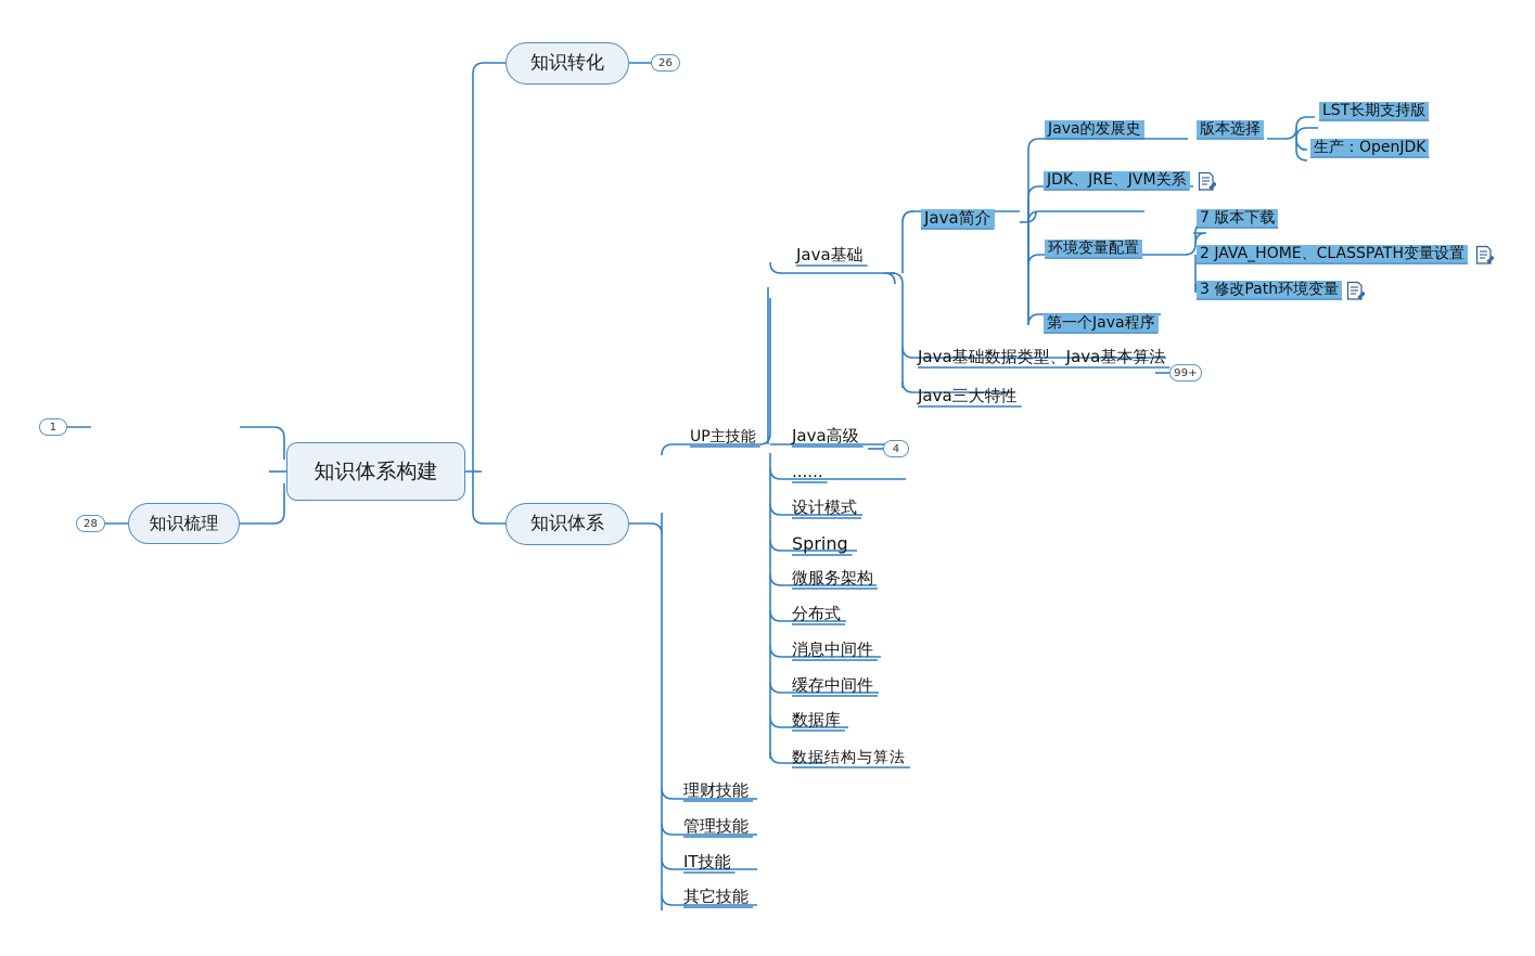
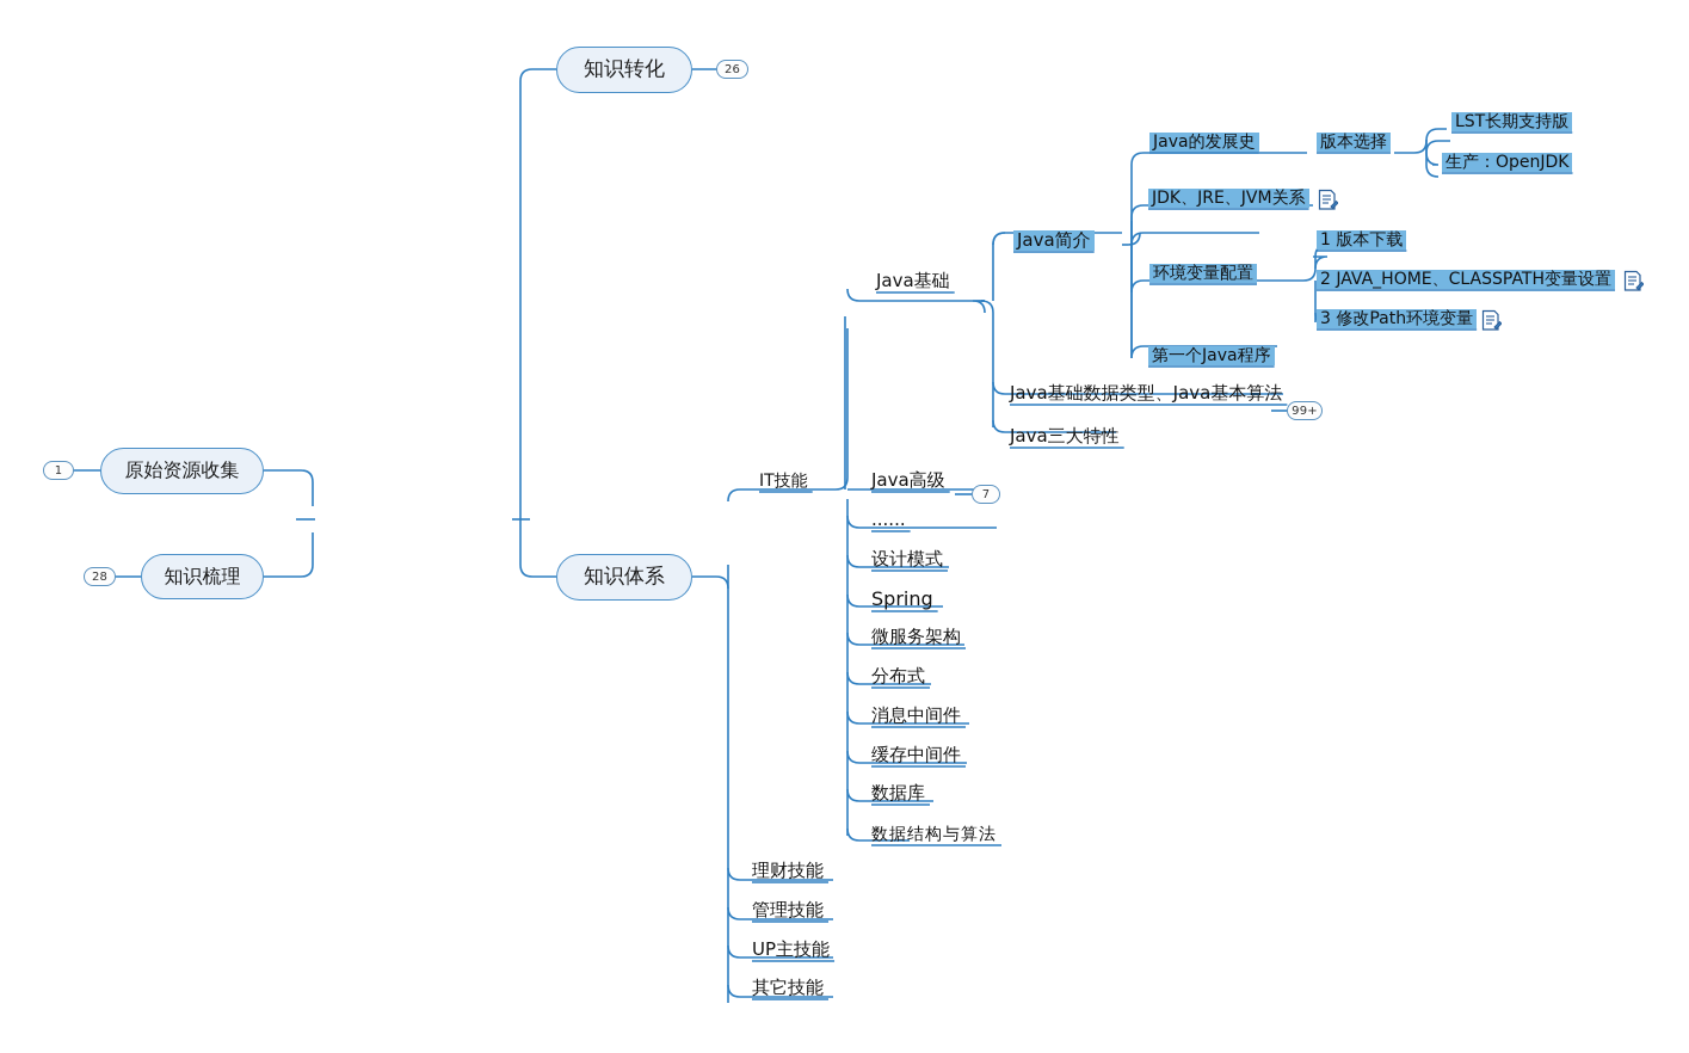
+ 原始资源收集
  1
  知识梳理
  28
- 知识体系构建
  知识转化
  26
  知识体系
- UP主技能
+ IT技能
  理财技能
  管理技能
- IT技能
+ UP主技能
  其它技能
  Java基础
  Java高级
- 4
+ 7
  ......
  设计模式
  Spring
  微服务架构
  分布式
  消息中间件
  缓存中间件
  数据库
  数据结构与算法
  Java简介
  Java基础数据类型、Java基本算法
  99+
  Java三大特性
  Java的发展史
  JDK、JRE、JVM关系
  环境变量配置
  第一个Java程序
  版本选择
  LST长期支持版
  生产：OpenJDK
- 7 版本下载
+ 1 版本下载
  2 JAVA_HOME、CLASSPATH变量设置
  3 修改Path环境变量
